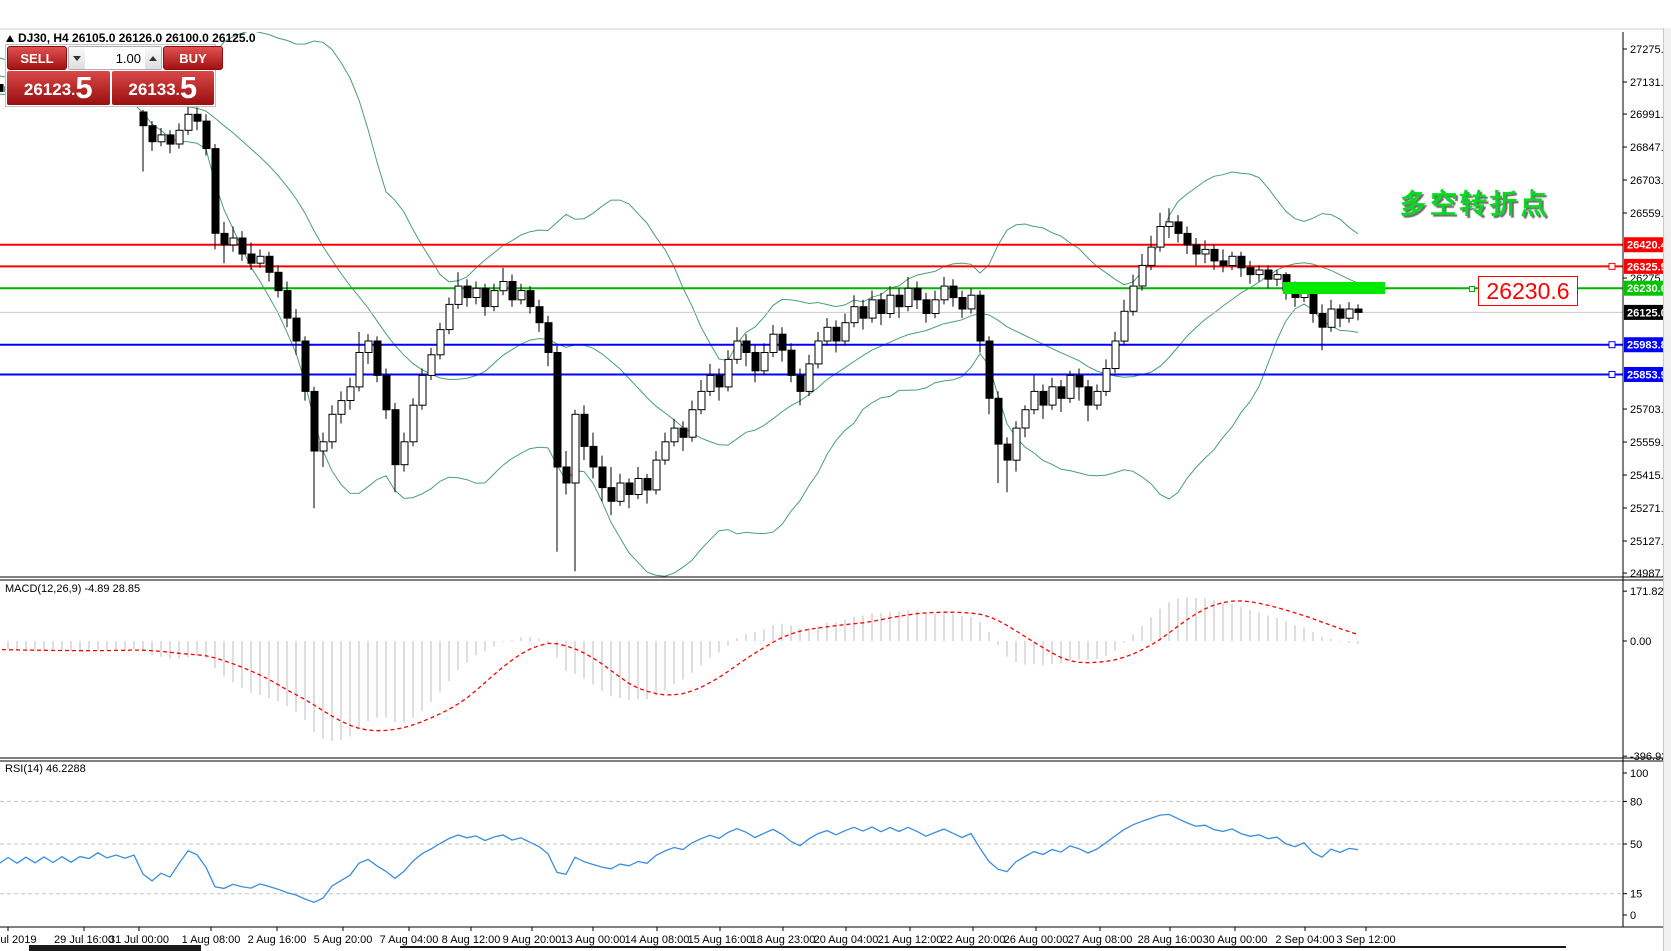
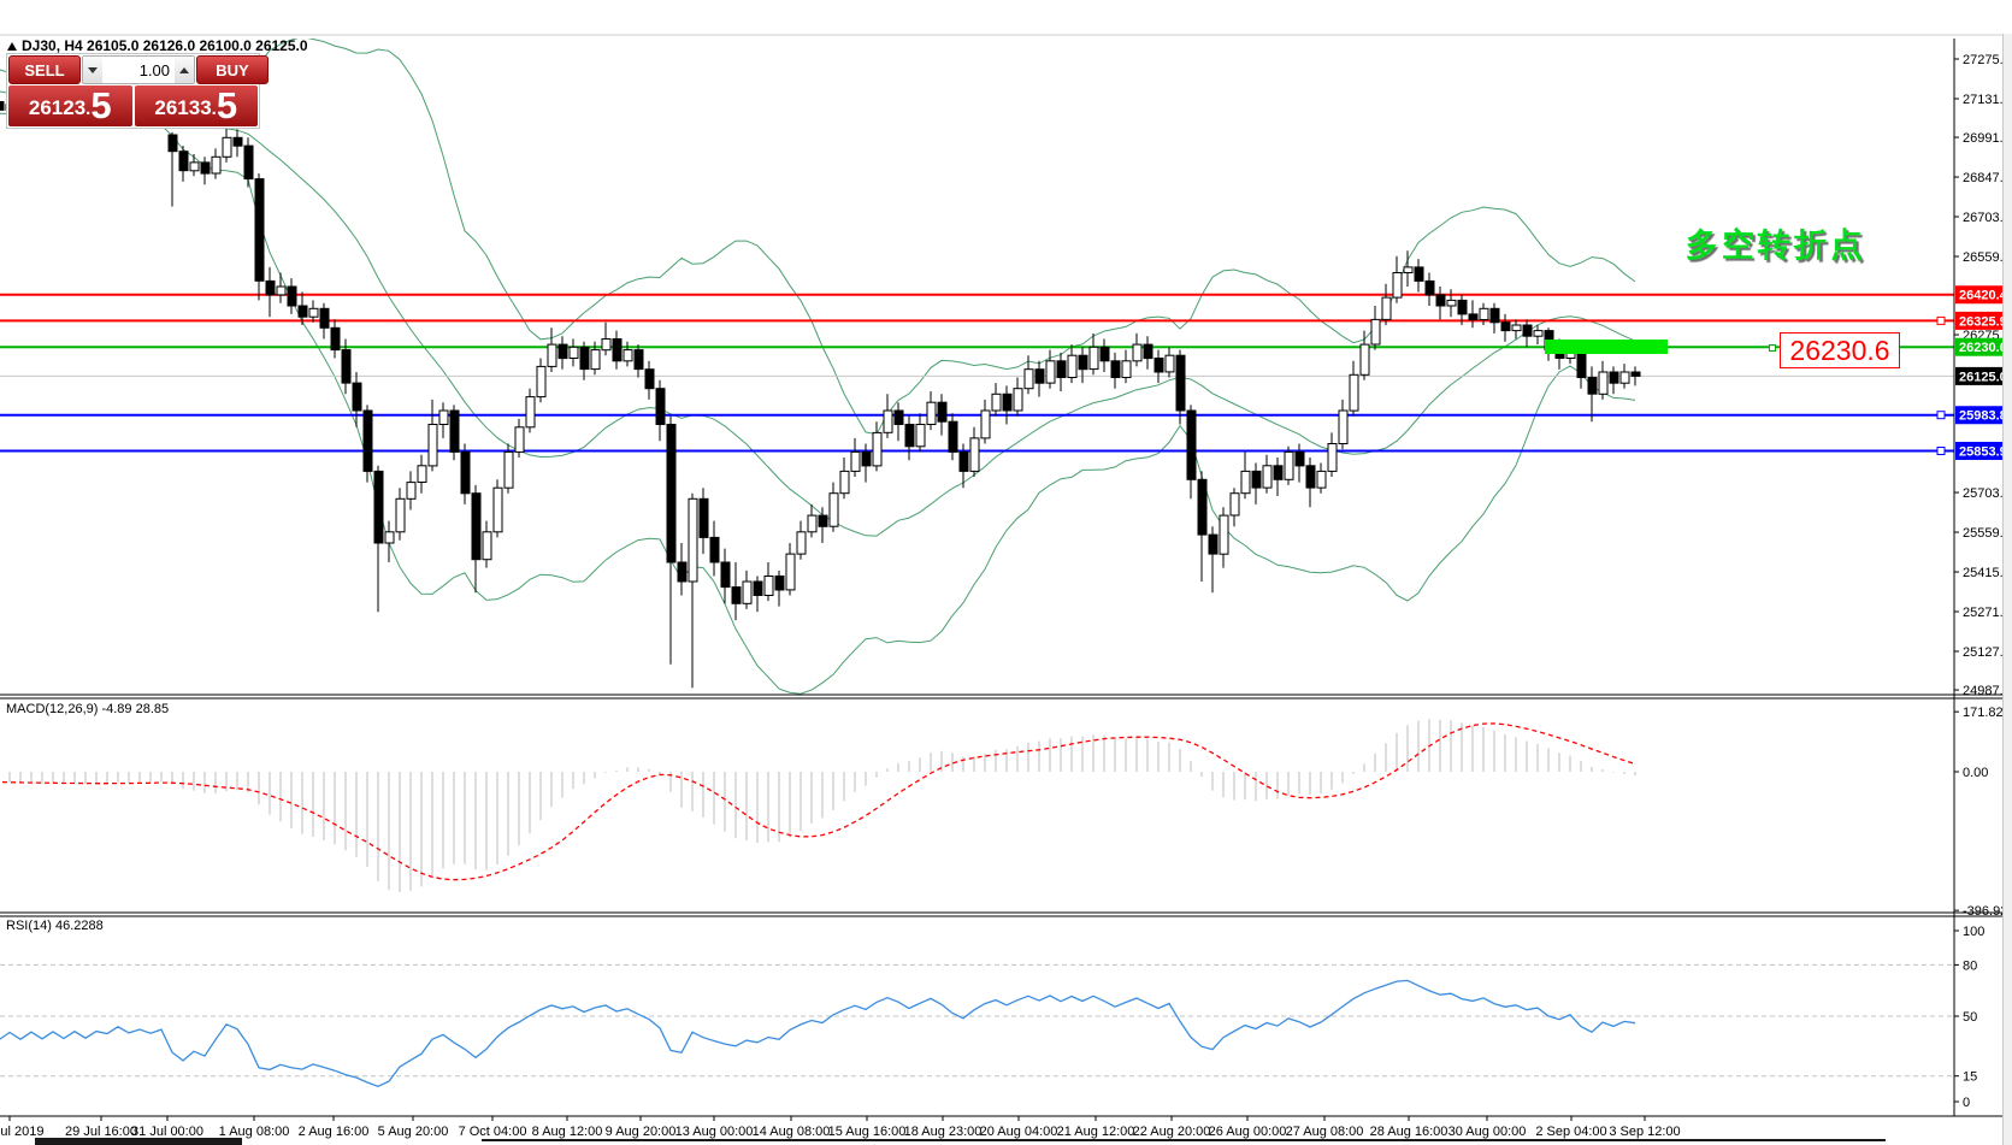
  27275
  27131
  26991
  26847
  26703
  26559
  26275
  25703
  25559
  25415
  25271
  25127
  24987
  171.82
  0.00
  -396.9
  100
  80
  50
  15
  0
  26420.
  26325.
  26230.
  26125.
  25983.
  25853.
  29 Jul 16:00
  31 Jul 00:00
  1 Aug 08:00
  2 Aug 16:00
  5 Aug 20:00
- 7 Aug 04:00
+ 7 Oct 04:00
  8 Aug 12:00
  9 Aug 20:00
  13 Aug 00:00
  14 Aug 08:00
  15 Aug 16:00
  18 Aug 23:00
  20 Aug 04:00
  21 Aug 12:00
  22 Aug 20:00
  26 Aug 00:00
  27 Aug 08:00
  28 Aug 16:00
  30 Aug 00:00
  2 Sep 04:00
  3 Sep 12:00
  DJ30, H4 26105.0 26126.0 26100.0 26125.0
  SELL
  1.00
  BUY
  26123
  .
  5
  26133
  .
  5
  多空转折点
  26230.6
  MACD(12,26,9) -4.89 28.85
  RSI(14) 46.2288
